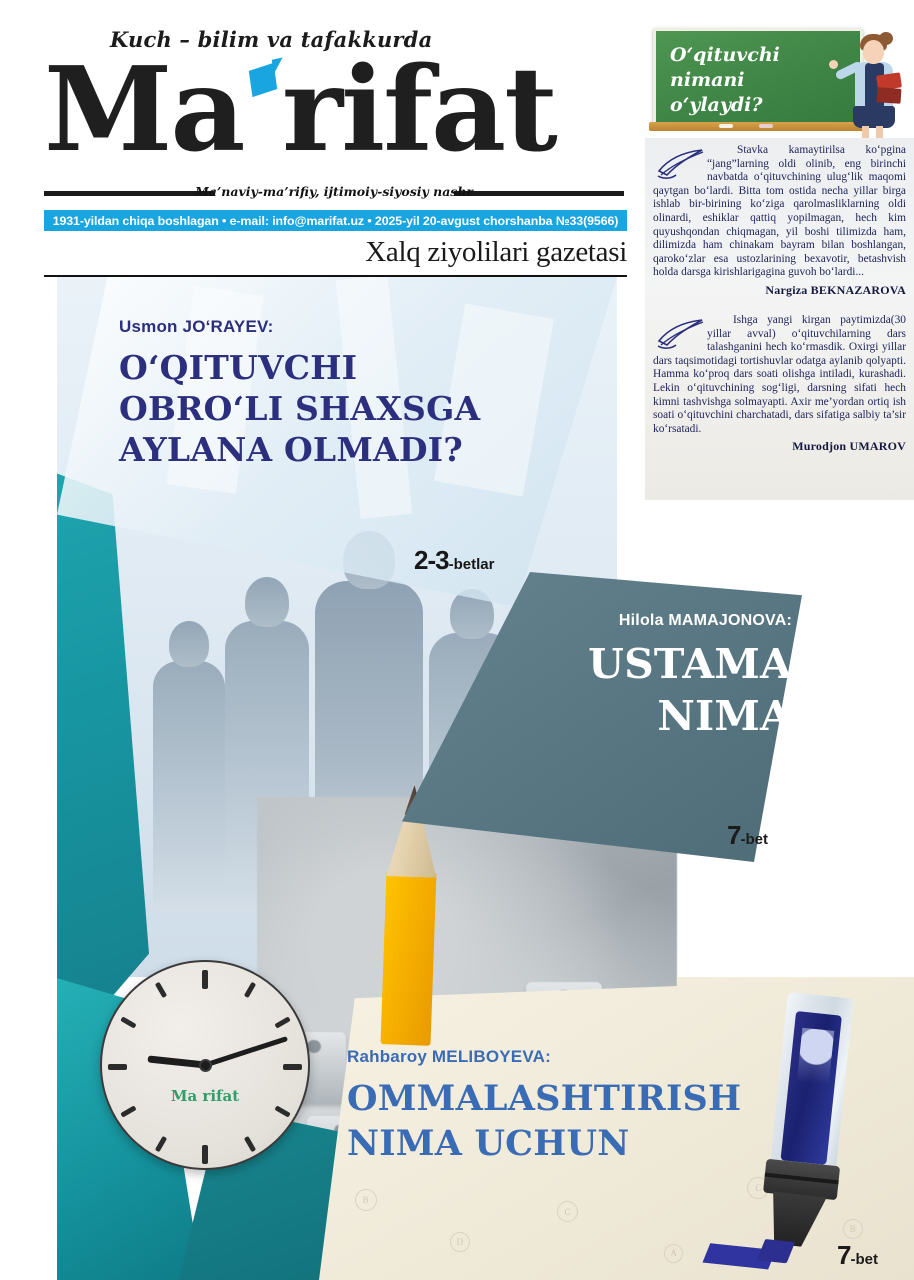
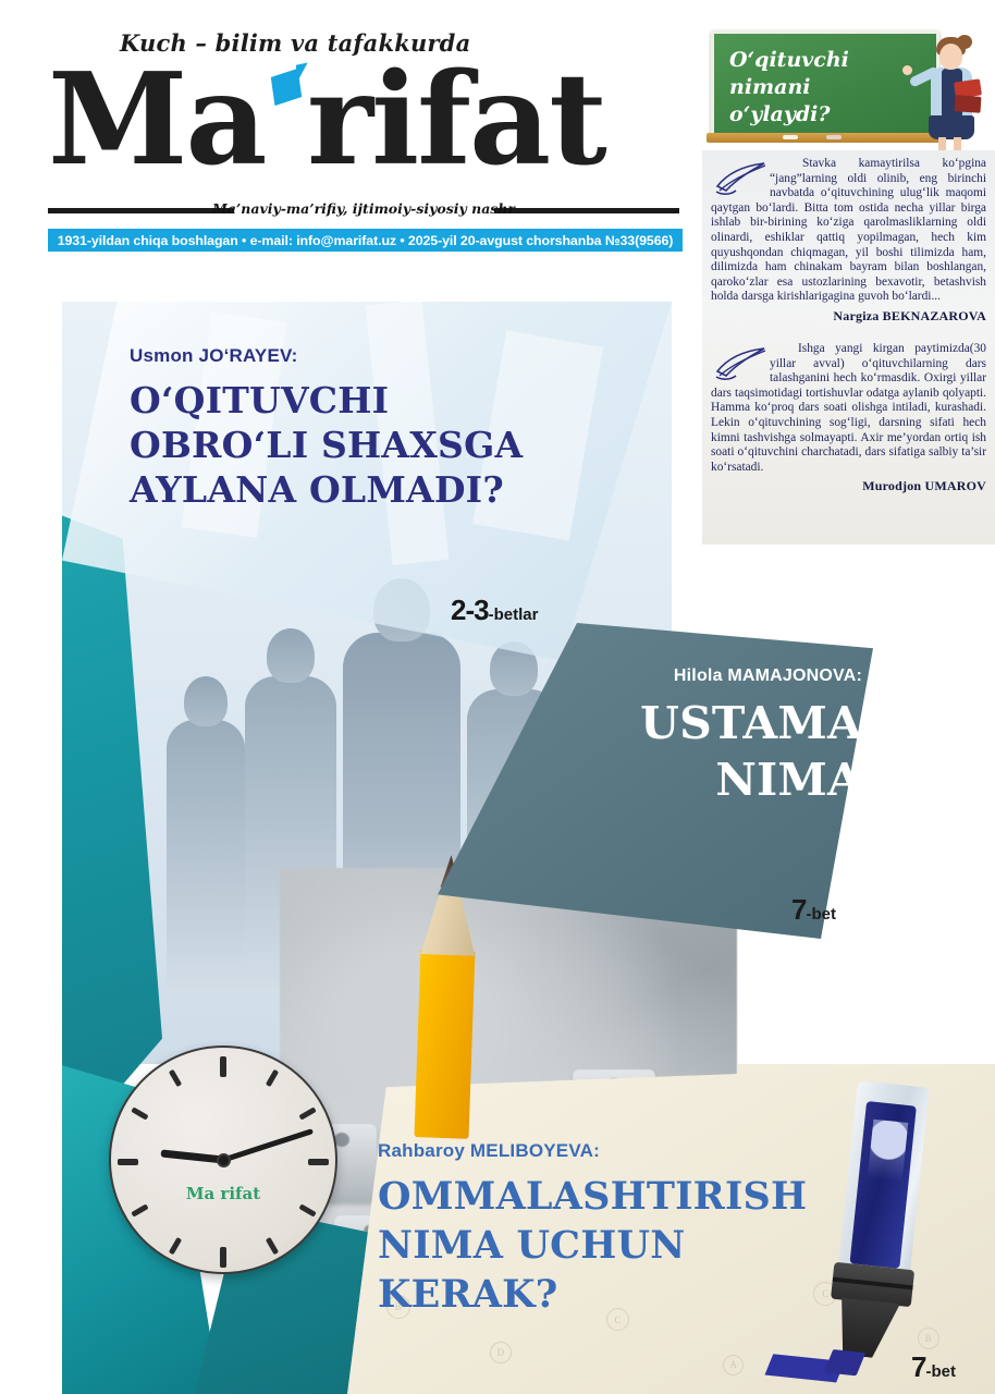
  Kuch – bilim va tafakkurda
  Ma rifat
  Ma’naviy-ma’rifiy, ijtimoiy-siyosiy nashr
  1931-yildan chiqa boshlagan • e-mail: info@marifat.uz • 2025-yil 20-avgust chorshanba №33(9566)
- Xalq ziyolilari gazetasi
  O‘qituvchi
  nimani
  o‘ylaydi?
  Stavka kamaytirilsa ko‘pgina “jang”larning oldi olinib, eng birinchi navbatda o‘qituvchining ulug‘lik maqomi qaytgan bo‘lardi. Bitta tom ostida necha yillar birga ishlab bir-birining ko‘ziga qarolmasliklarning oldi olinardi, eshiklar qattiq yopilmagan, hech kim quyushqondan chiqmagan, yil boshi tilimizda ham, dilimizda ham chinakam bayram bilan boshlangan, qaroko‘zlar esa ustozlarining bexavotir, betashvish holda darsga kirishlarigagina guvoh bo‘lardi...
  Nargiza BEKNAZAROVA
  Ishga yangi kirgan paytimizda(30 yillar avval) o‘qituvchilarning dars talashganini hech ko‘rmasdik. Oxirgi yillar dars taqsimotidagi tortishuvlar odatga aylanib qolyapti. Hamma ko‘proq dars soati olishga intiladi, kurashadi. Lekin o‘qituvchining sog‘ligi, darsning sifati hech kimni tashvishga solmayapti. Axir me’yordan ortiq ish soati o‘qituvchini charchatadi, dars sifatiga salbiy ta’sir ko‘rsatadi.
  Murodjon UMAROV
  B
  D
  C
  A
  C
  B
  Usmon JO‘RAYEV:
  O‘QITUVCHI
  OBRO‘LI SHAXSGA
  AYLANA OLMADI?
  2-3-betlar
  Hilola MAMAJONOVA:
  USTAMA
  NIMA
  7-bet
  Rahbaroy MELIBOYEVA:
  OMMALASHTIRISH
  NIMA UCHUN
+ KERAK?
  7-bet
  Ma rifat
